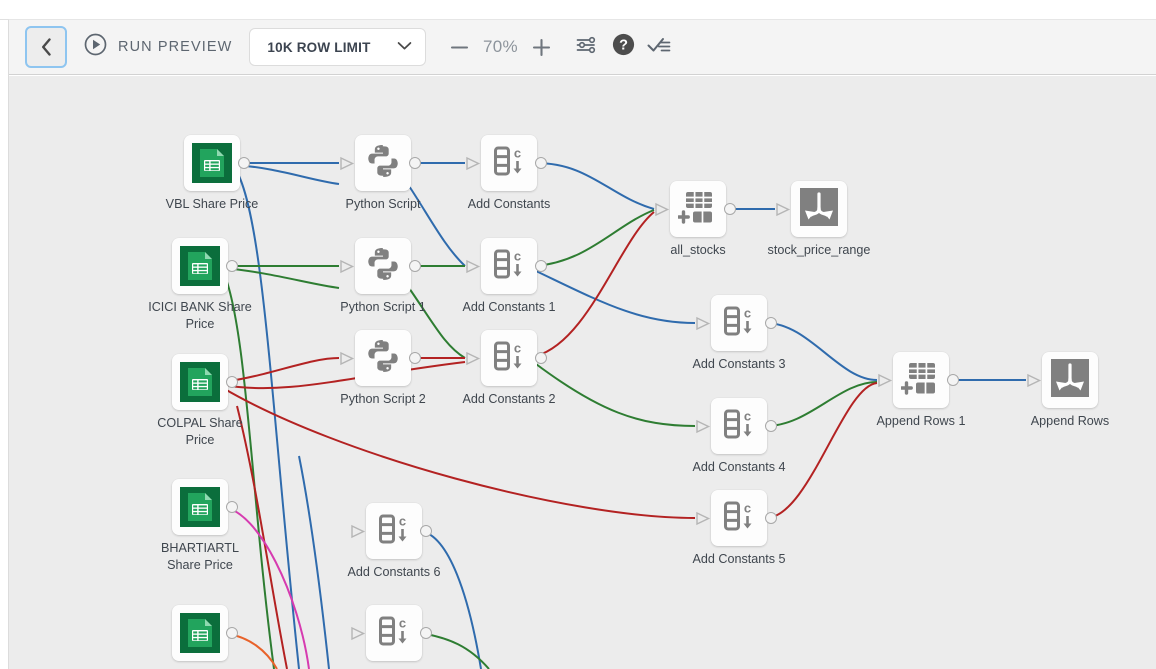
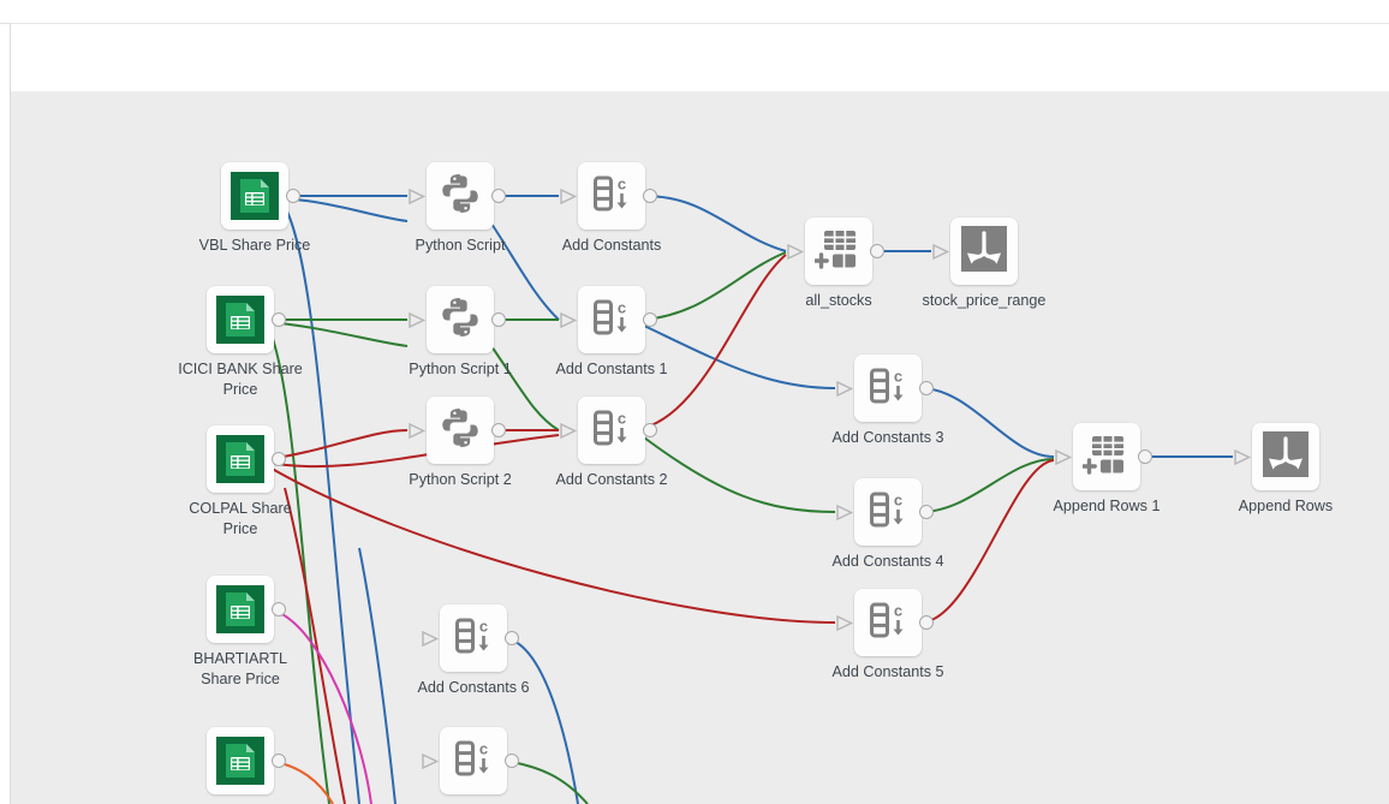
- RUN PREVIEW
- 10K ROW LIMIT
- 70%
- ?
  VBL Share Price
  ICICI BANK Share
  Price
  COLPAL Share
  Price
  BHARTIARTL
  Share Price
  Python Script
  Python Script 1
  Python Script 2
  c
  Add Constants
  c
  Add Constants 1
  c
  Add Constants 2
  c
  Add Constants 6
  c
  c
  Add Constants 3
  c
  Add Constants 4
  c
  Add Constants 5
  all_stocks
  Append Rows 1
  stock_price_range
  Append Rows
